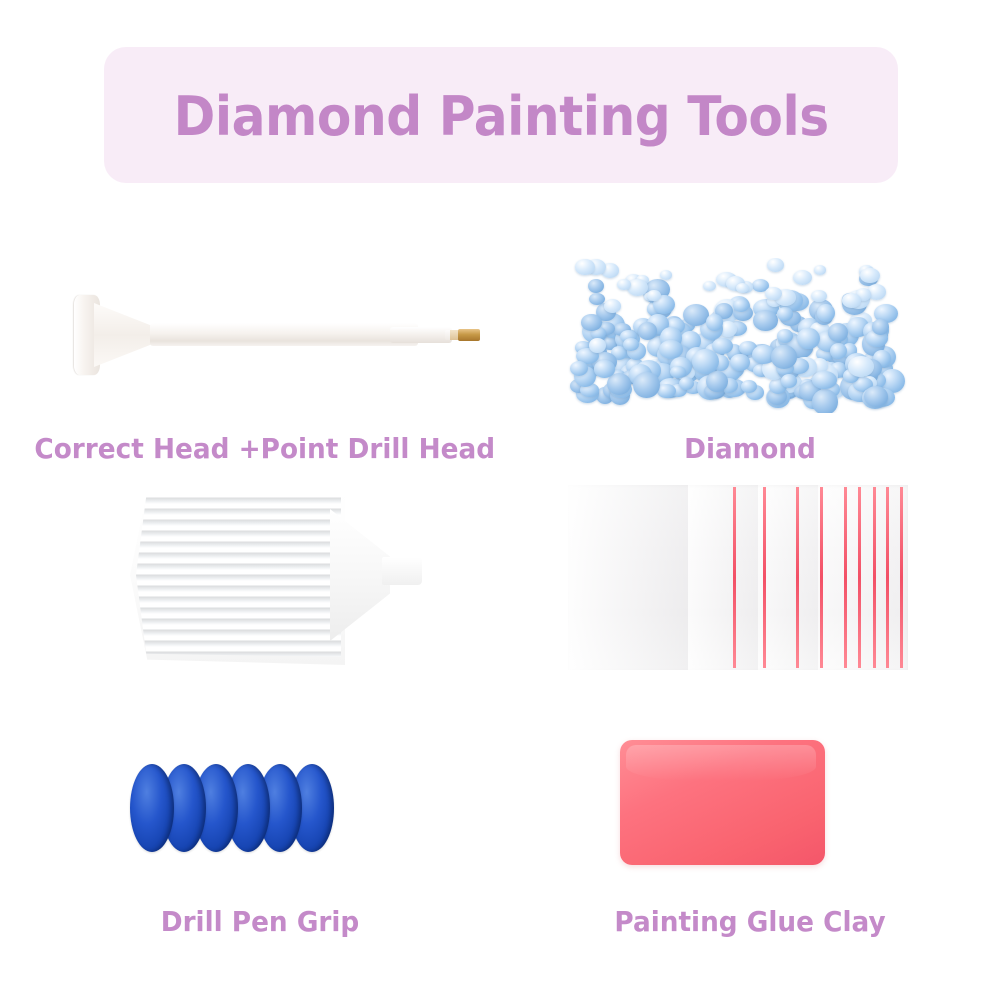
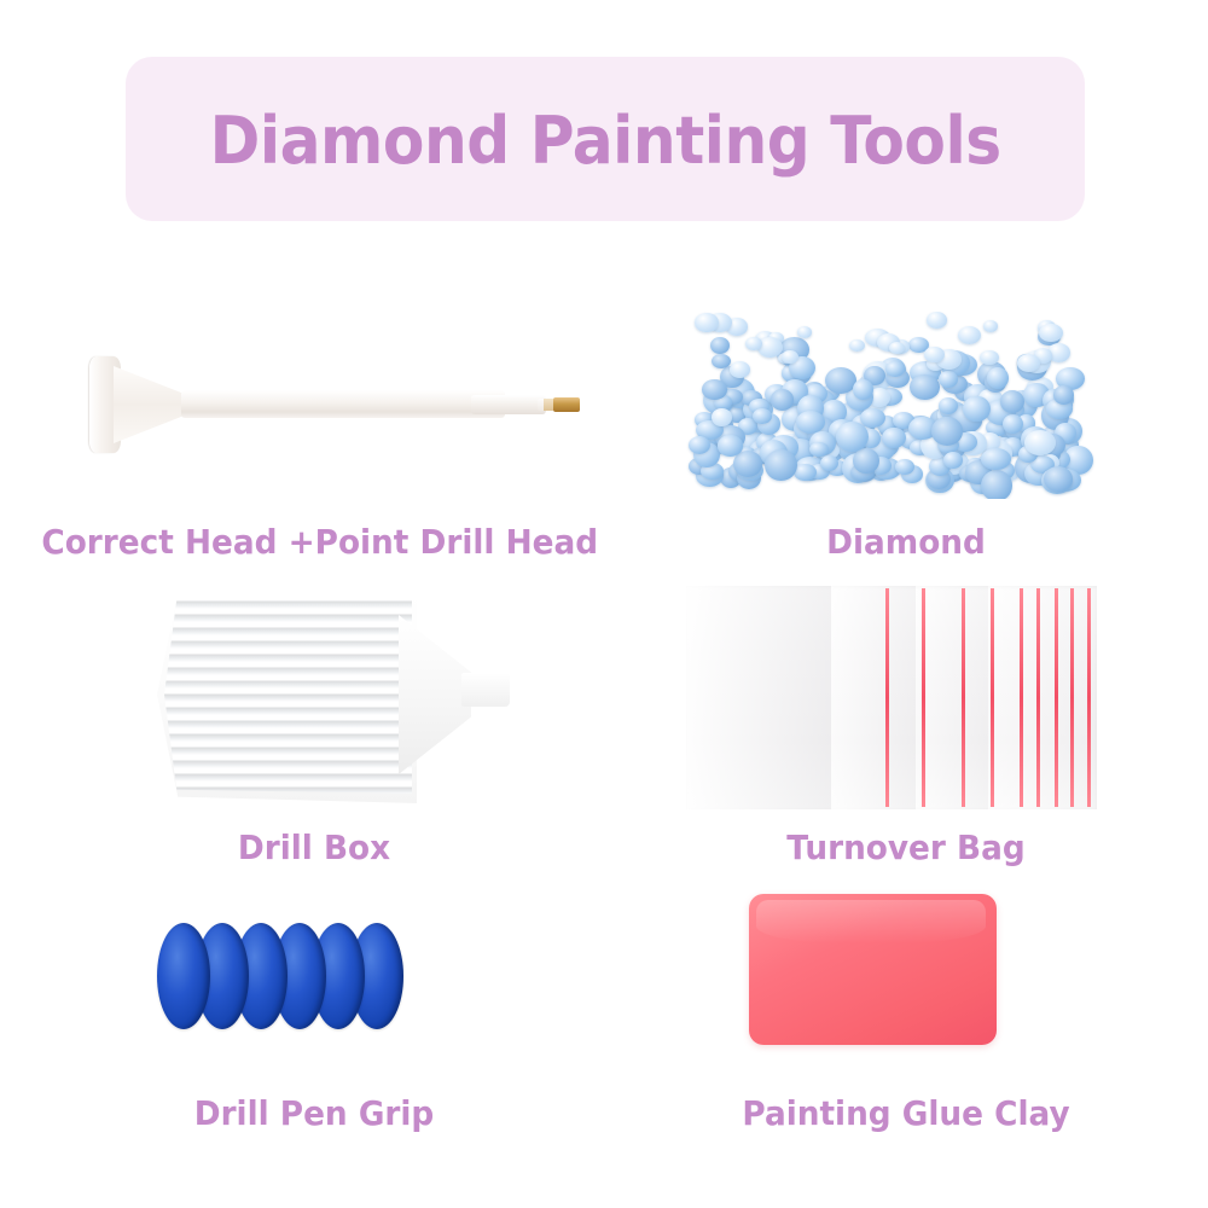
  Diamond Painting Tools
  Correct Head +Point Drill Head
  Diamond
+ Drill Box
+ Turnover Bag
  Drill Pen Grip
  Painting Glue Clay
